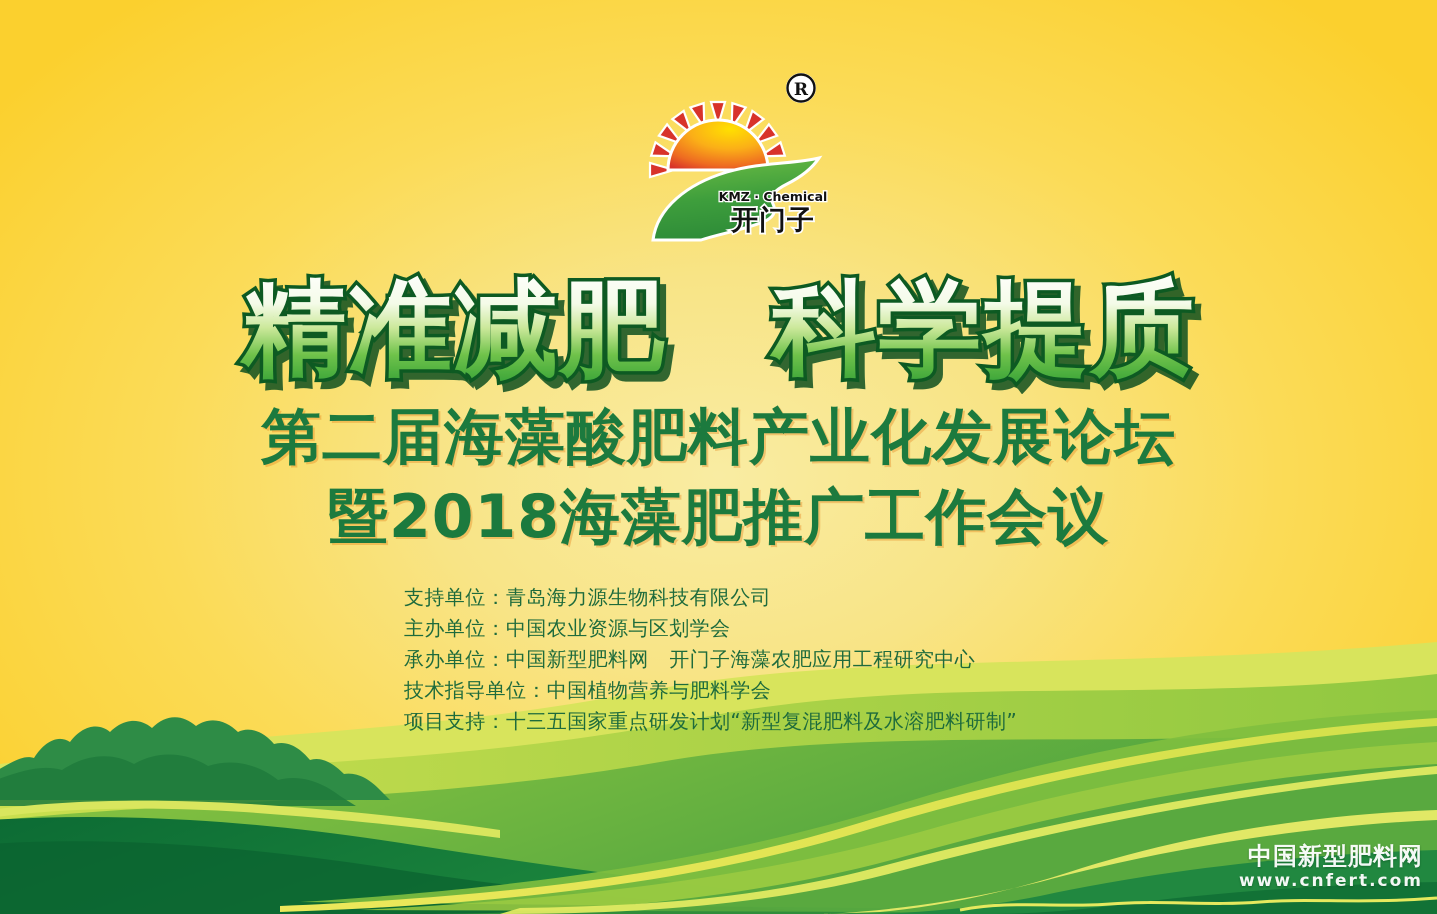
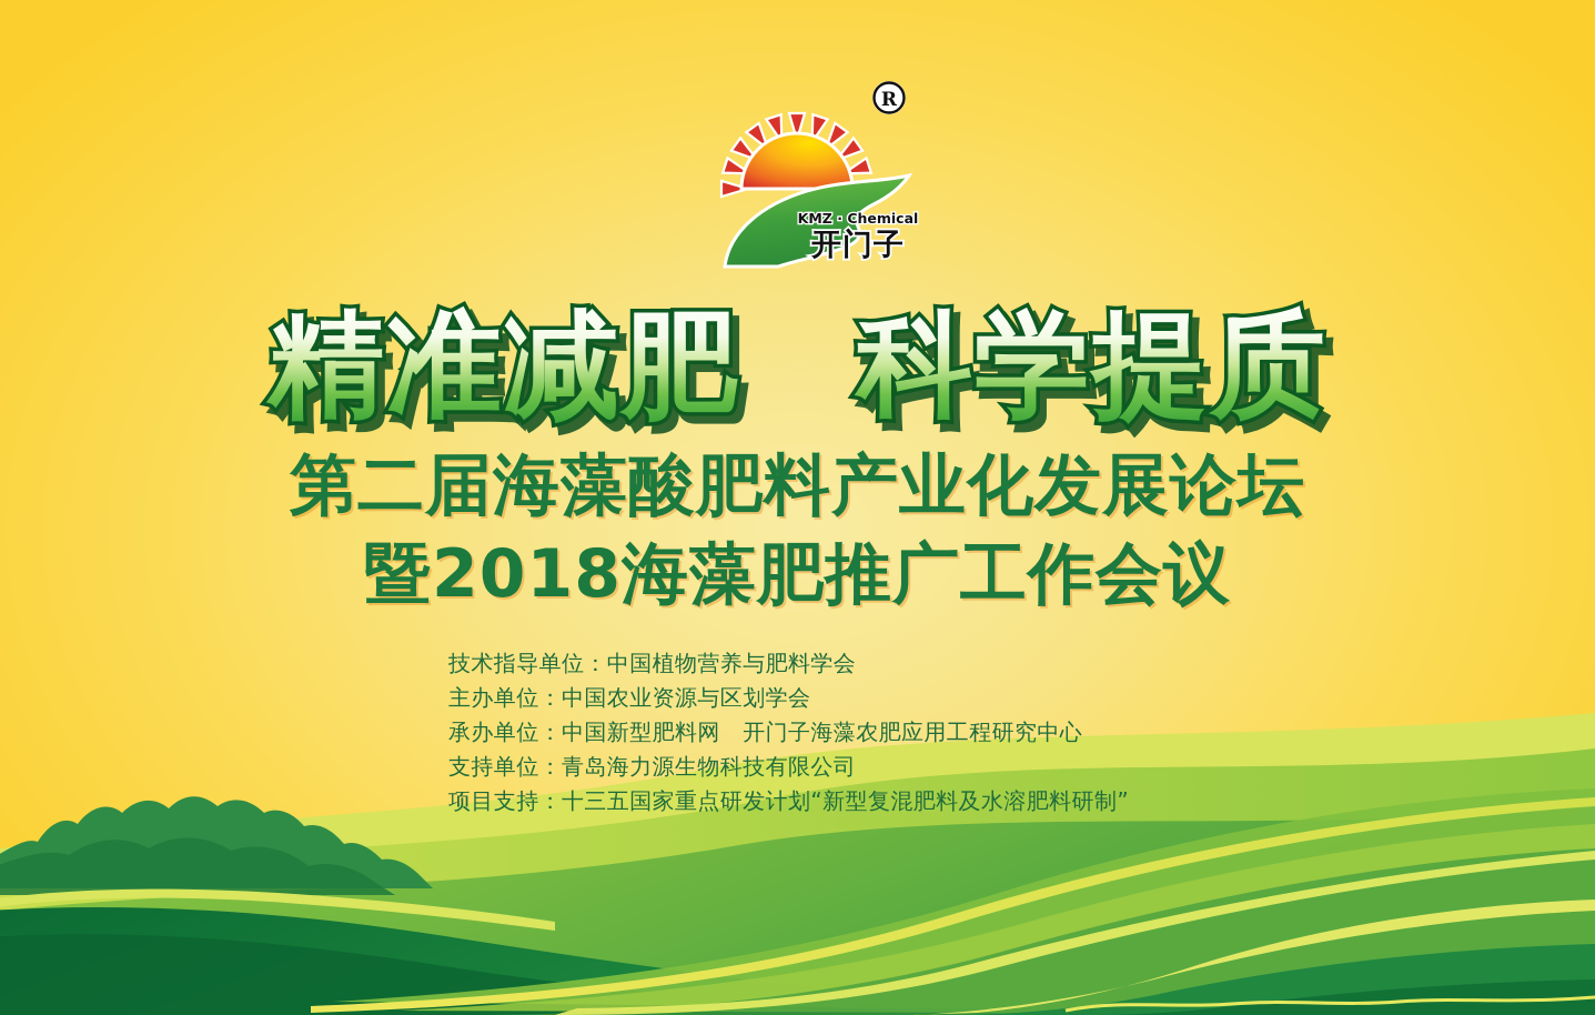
  R
  KMZ · Chemical
  开门子
  精准减肥 科学提质
  第二届海藻酸肥料产业化发展论坛
  暨2018海藻肥推广工作会议
- 支持单位：青岛海力源生物科技有限公司
+ 技术指导单位：中国植物营养与肥料学会
  主办单位：中国农业资源与区划学会
  承办单位：中国新型肥料网 开门子海藻农肥应用工程研究中心
- 技术指导单位：中国植物营养与肥料学会
+ 支持单位：青岛海力源生物科技有限公司
  项目支持：十三五国家重点研发计划“新型复混肥料及水溶肥料研制”
- 中国新型肥料网
- www.cnfert.com
